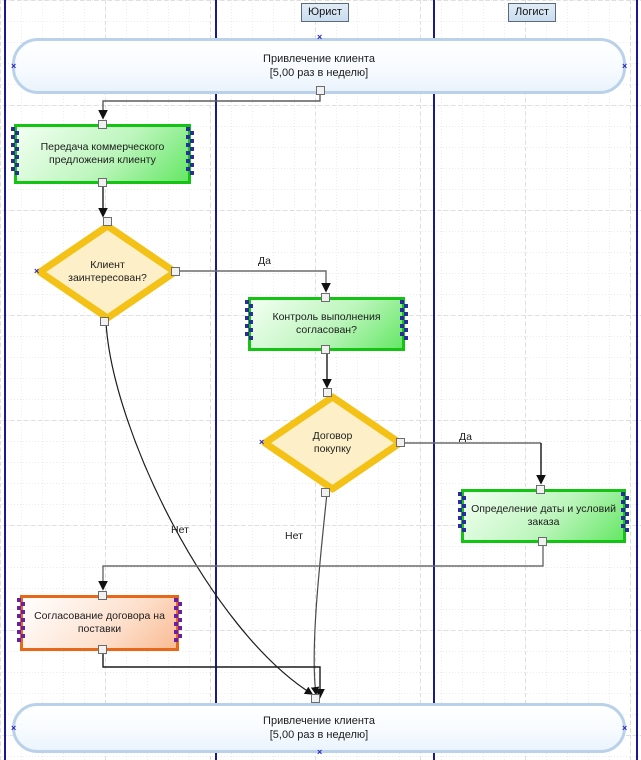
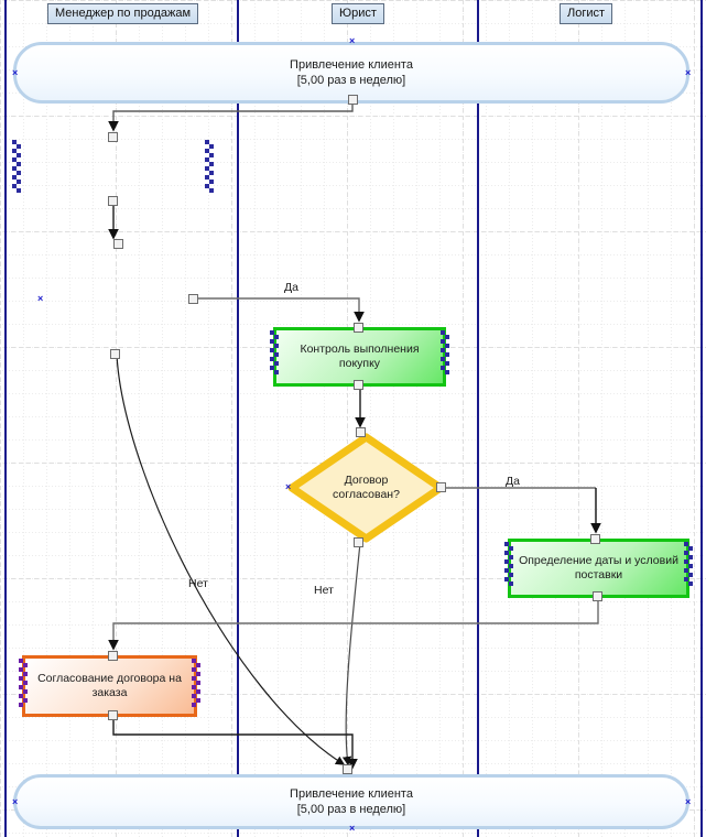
+ Менеджер по продажам
  Юрист
  Логист
  Да
  Да
  Нет
  Нет
  Привлечение клиента
  [5,00 раз в неделю]
  ×
  ×
  ×
- Передача коммерческого
- предложения клиенту
- Клиент
- заинтересован?
  ×
  Контроль выполнения
- согласован?
+ покупку
  Договор
- покупку
+ согласован?
  ×
  Определение даты и условий
- заказа
+ поставки
  Согласование договора на
- поставки
+ заказа
  Привлечение клиента
  [5,00 раз в неделю]
  ×
  ×
  ×
